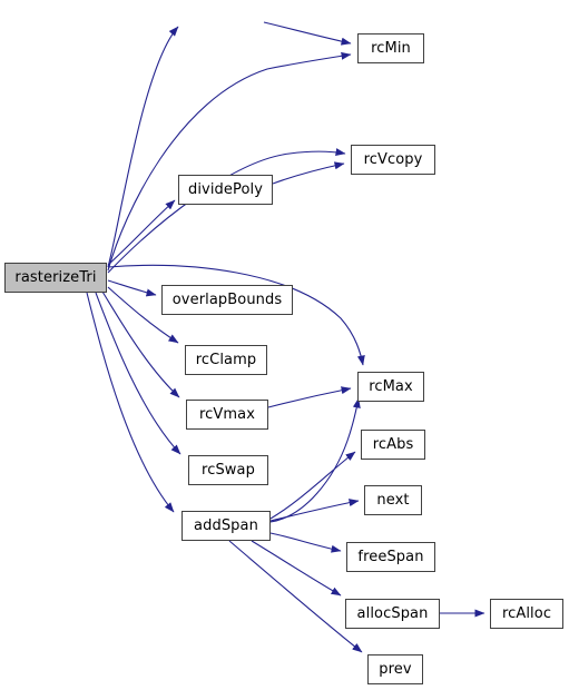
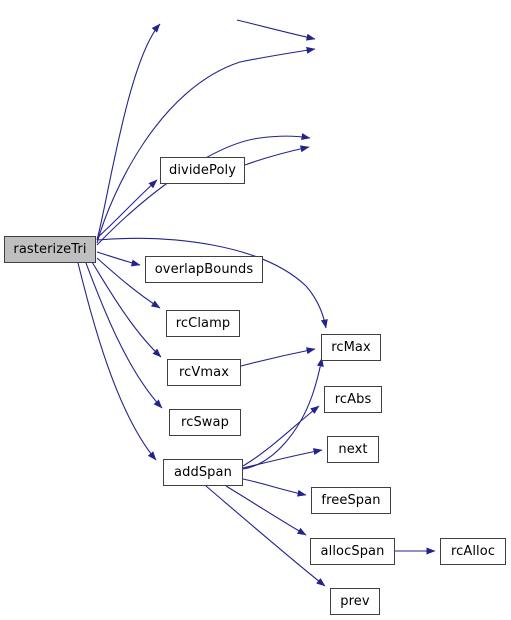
  rasterizeTri
- rcMin
- rcVcopy
  dividePoly
  overlapBounds
  rcClamp
  rcVmax
  rcSwap
  addSpan
  rcMax
  rcAbs
  next
  freeSpan
  allocSpan
  prev
  rcAlloc
